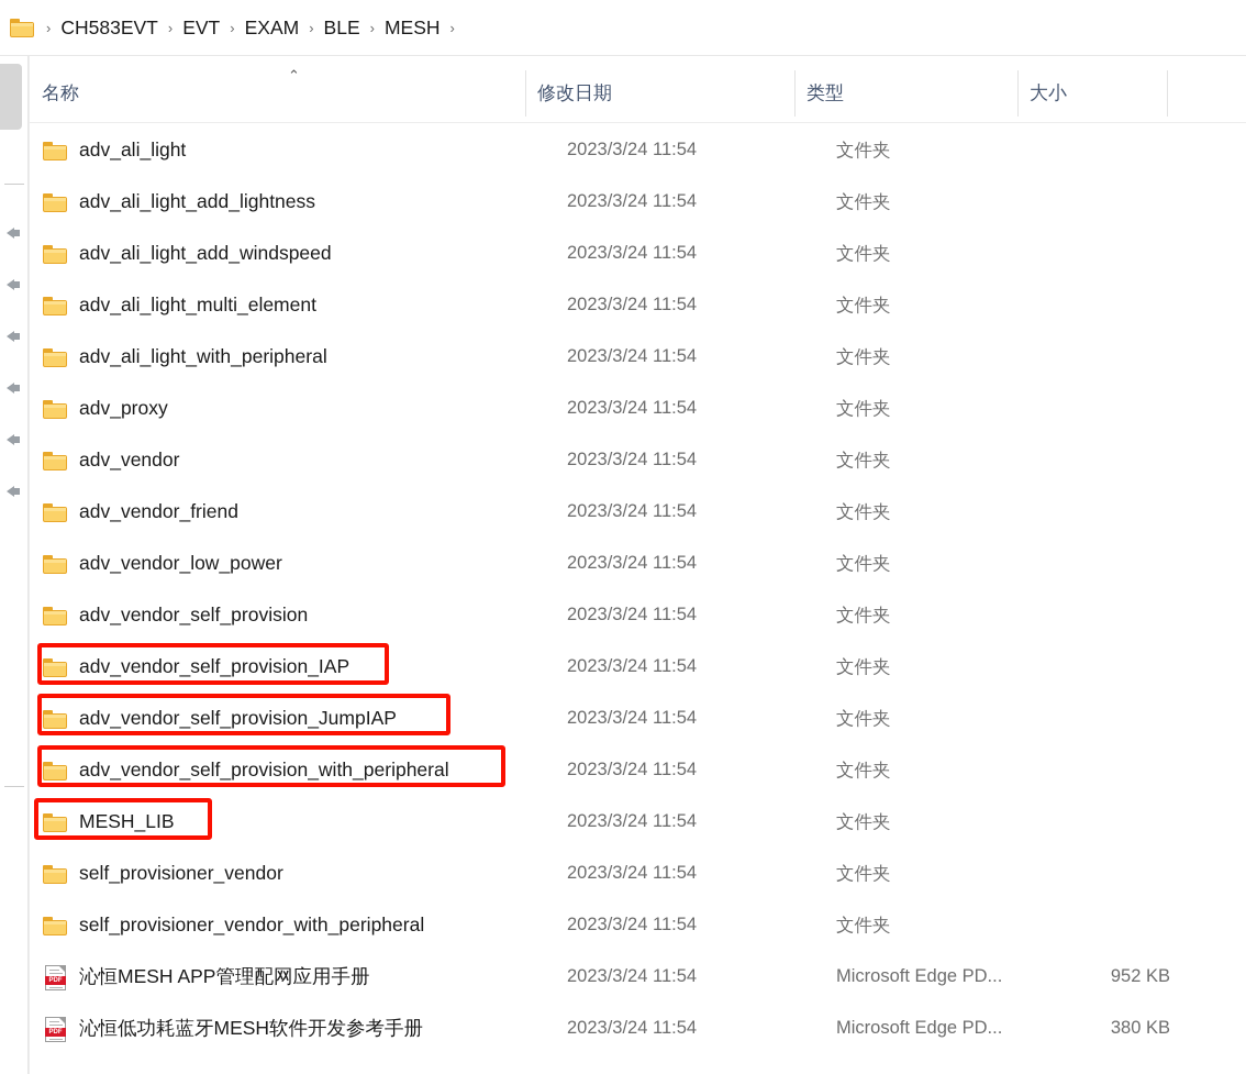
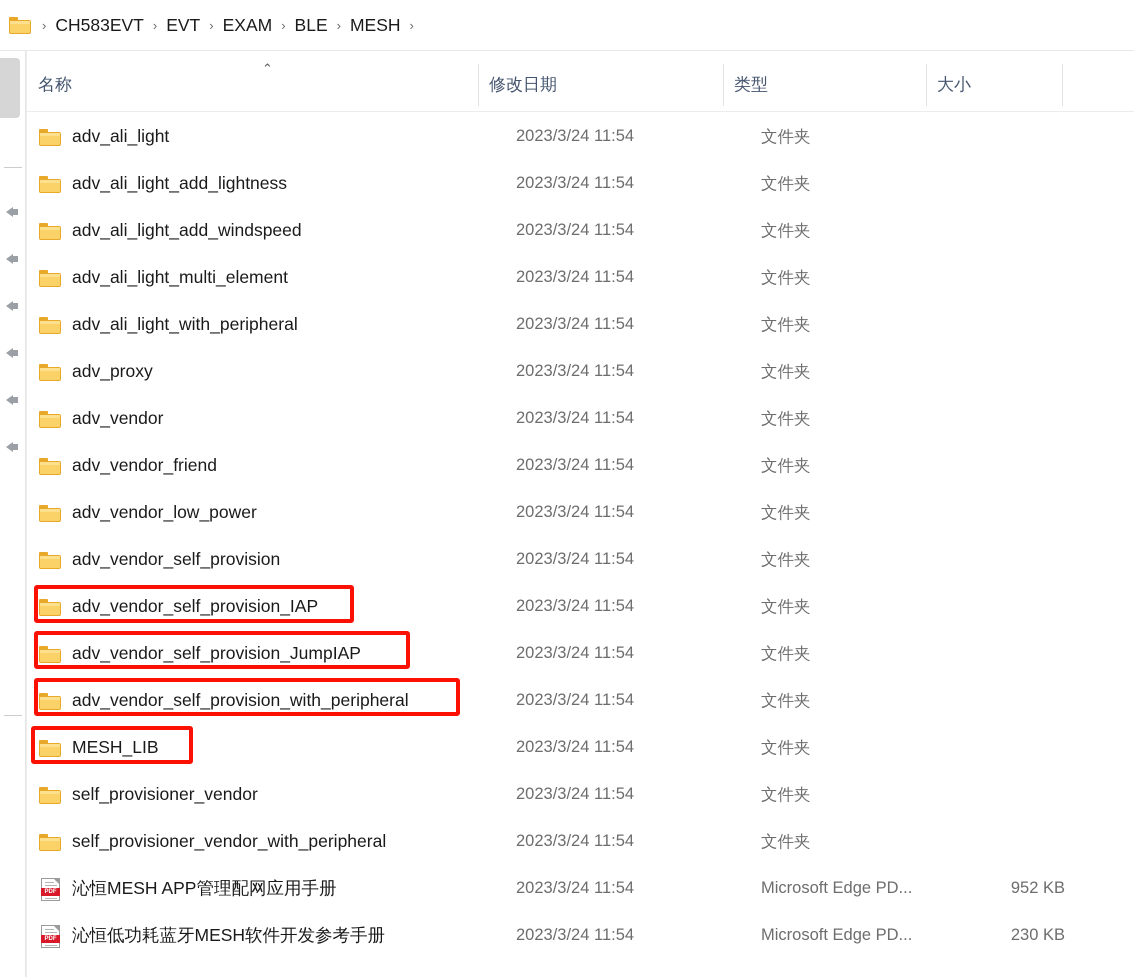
  ›
  CH583EVT
  ›
  EVT
  ›
  EXAM
  ›
  BLE
  ›
  MESH
  ›
  名称
  修改日期
  类型
  大小
  ⌃
  adv_ali_light
  2023/3/24 11:54
  文件夹
  adv_ali_light_add_lightness
  2023/3/24 11:54
  文件夹
  adv_ali_light_add_windspeed
  2023/3/24 11:54
  文件夹
  adv_ali_light_multi_element
  2023/3/24 11:54
  文件夹
  adv_ali_light_with_peripheral
  2023/3/24 11:54
  文件夹
  adv_proxy
  2023/3/24 11:54
  文件夹
  adv_vendor
  2023/3/24 11:54
  文件夹
  adv_vendor_friend
  2023/3/24 11:54
  文件夹
  adv_vendor_low_power
  2023/3/24 11:54
  文件夹
  adv_vendor_self_provision
  2023/3/24 11:54
  文件夹
  adv_vendor_self_provision_IAP
  2023/3/24 11:54
  文件夹
  adv_vendor_self_provision_JumpIAP
  2023/3/24 11:54
  文件夹
  adv_vendor_self_provision_with_peripheral
  2023/3/24 11:54
  文件夹
  MESH_LIB
  2023/3/24 11:54
  文件夹
  self_provisioner_vendor
  2023/3/24 11:54
  文件夹
  self_provisioner_vendor_with_peripheral
  2023/3/24 11:54
  文件夹
  沁恒MESH APP管理配网应用手册
  2023/3/24 11:54
  Microsoft Edge PD...
  952 KB
  沁恒低功耗蓝牙MESH软件开发参考手册
  2023/3/24 11:54
  Microsoft Edge PD...
- 380 KB
+ 230 KB
